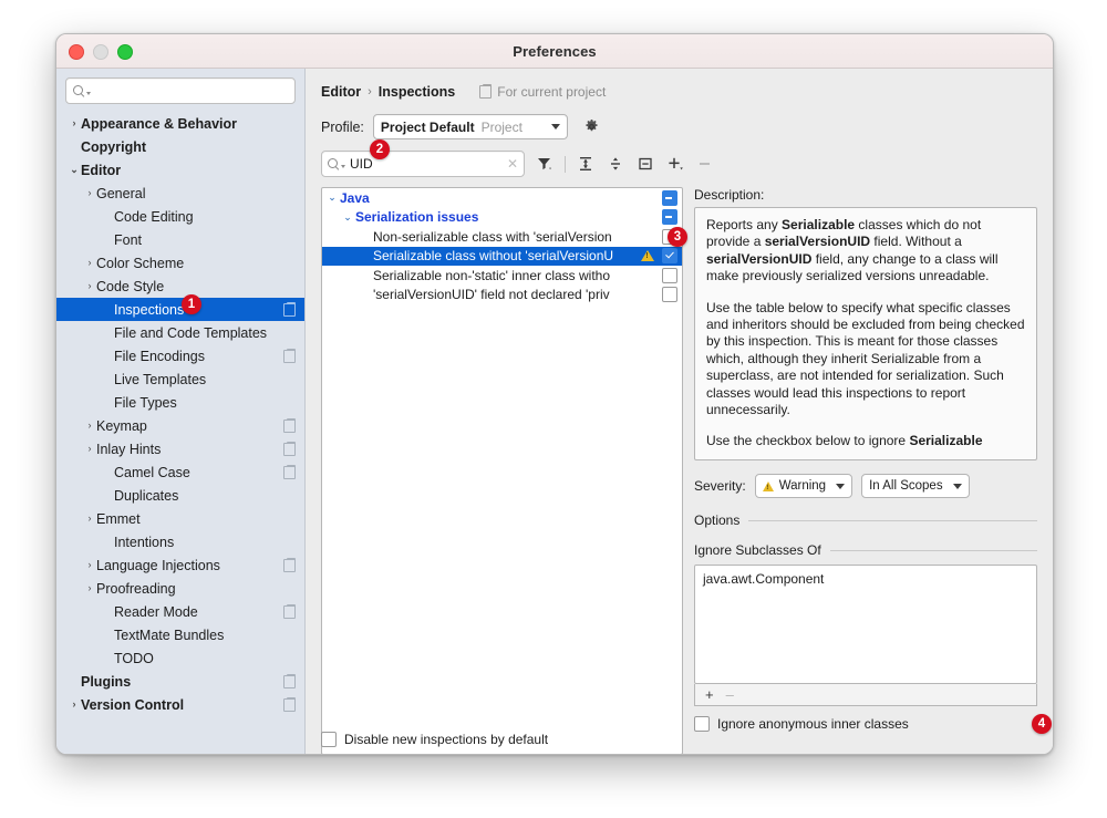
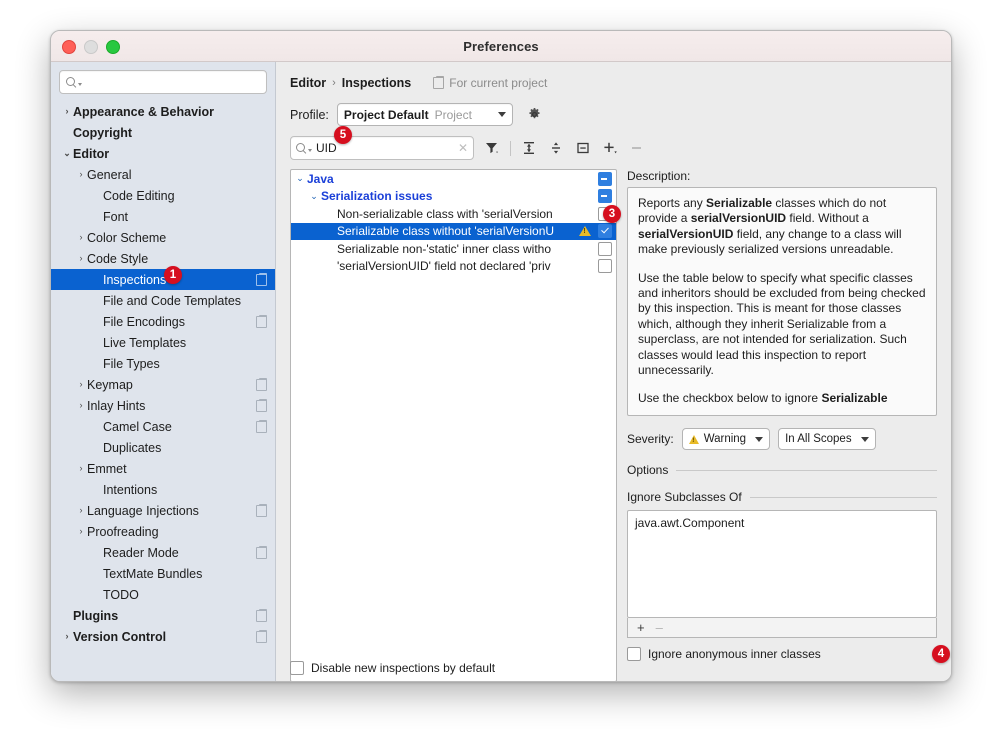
  Preferences
  ›
  Appearance & Behavior
  Copyright
  ⌄
  Editor
  ›
  General
  Code Editing
  Font
  ›
  Color Scheme
  ›
  Code Style
  Inspections
  File and Code Templates
  File Encodings
  Live Templates
  File Types
  ›
  Keymap
  ›
  Inlay Hints
  Camel Case
  Duplicates
  ›
  Emmet
  Intentions
  ›
  Language Injections
  ›
  Proofreading
  Reader Mode
  TextMate Bundles
  TODO
  Plugins
  ›
  Version Control
  Editor
  ›
  Inspections
  For current project
  Profile:
  Project Default
  Project
  UID
  ✕
  ⌄
  Java
  ⌄
  Serialization issues
  Non-serializable class with 'serialVersion
  Serializable class without 'serialVersionU
  Serializable non-'static' inner class witho
  'serialVersionUID' field not declared 'priv
  Description:
  Reports any Serializable classes which do not provide a serialVersionUID field. Without a serialVersionUID field, any change to a class will make previously serialized versions unreadable.
- Use the table below to specify what specific classes and inheritors should be excluded from being checked by this inspection. This is meant for those classes which, although they inherit Serializable from a superclass, are not intended for serialization. Such classes would lead this inspections to report unnecessarily.
+ Use the table below to specify what specific classes and inheritors should be excluded from being checked by this inspection. This is meant for those classes which, although they inherit Serializable from a superclass, are not intended for serialization. Such classes would lead this inspection to report unnecessarily.
  Use the checkbox below to ignore Serializable
  Severity:
  Warning
  In All Scopes
  Options
  Ignore Subclasses Of
  java.awt.Component
  +
  –
  Ignore anonymous inner classes
  Disable new inspections by default
  1
- 2
+ 5
  3
  4
